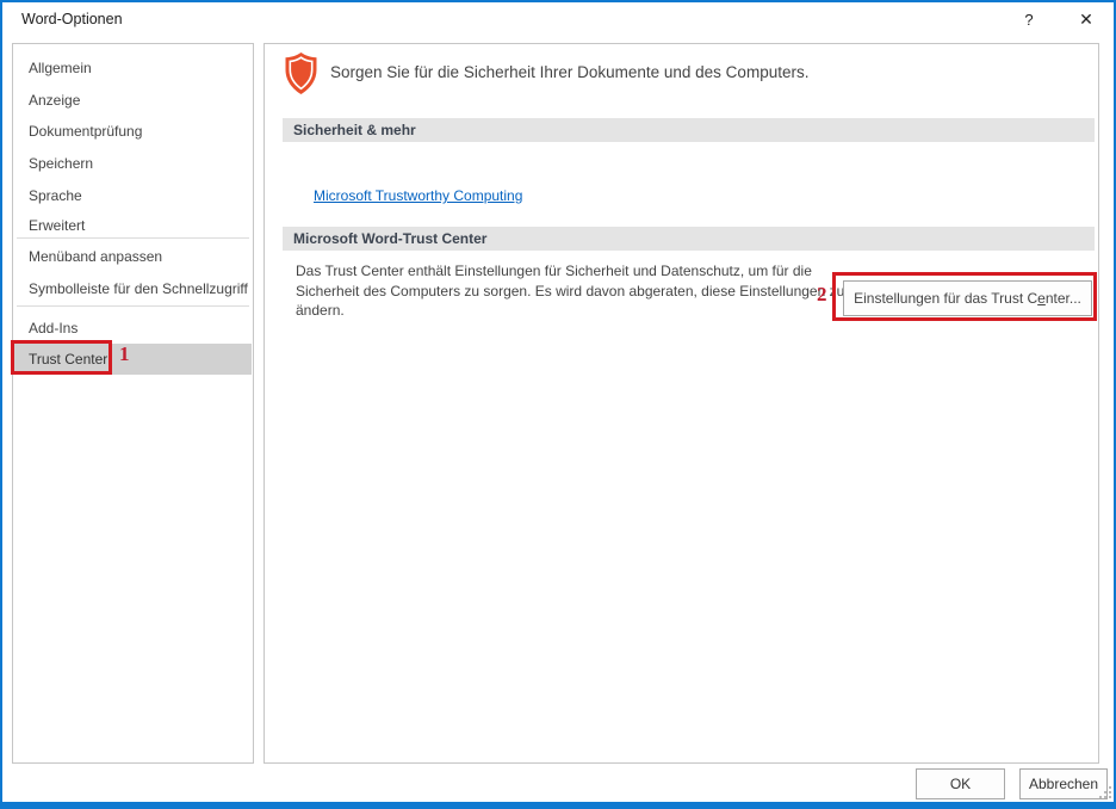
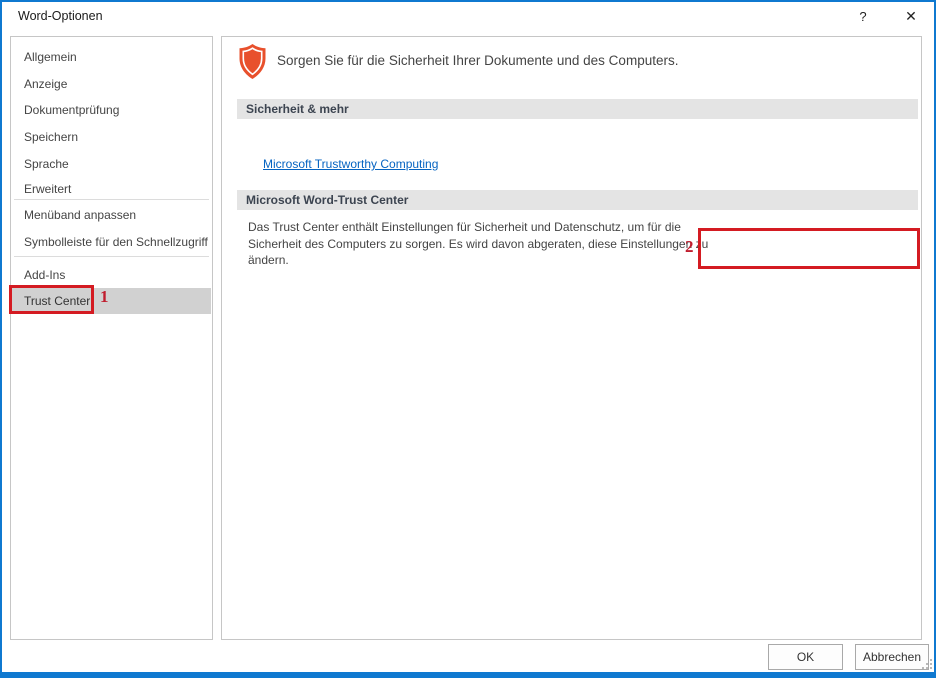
  Word-Optionen
  ?
  ✕
  Allgemein
  Anzeige
  Dokumentprüfung
  Speichern
  Sprache
  Erweitert
  Menüband anpassen
  Symbolleiste für den Schnellzugriff
  Add-Ins
  Trust Center
  Sorgen Sie für die Sicherheit Ihrer Dokumente und des Computers.
  Sicherheit & mehr
  Microsoft Trustworthy Computing
  Microsoft Word-Trust Center
  Das Trust Center enthält Einstellungen für Sicherheit und Datenschutz, um für die Sicherheit des Computers zu sorgen. Es wird davon abgeraten, diese Einstellungen zu ändern.
- Einstellungen für das Trust C
- e
- nter...
  1
  2
  OK
  Abbrechen
